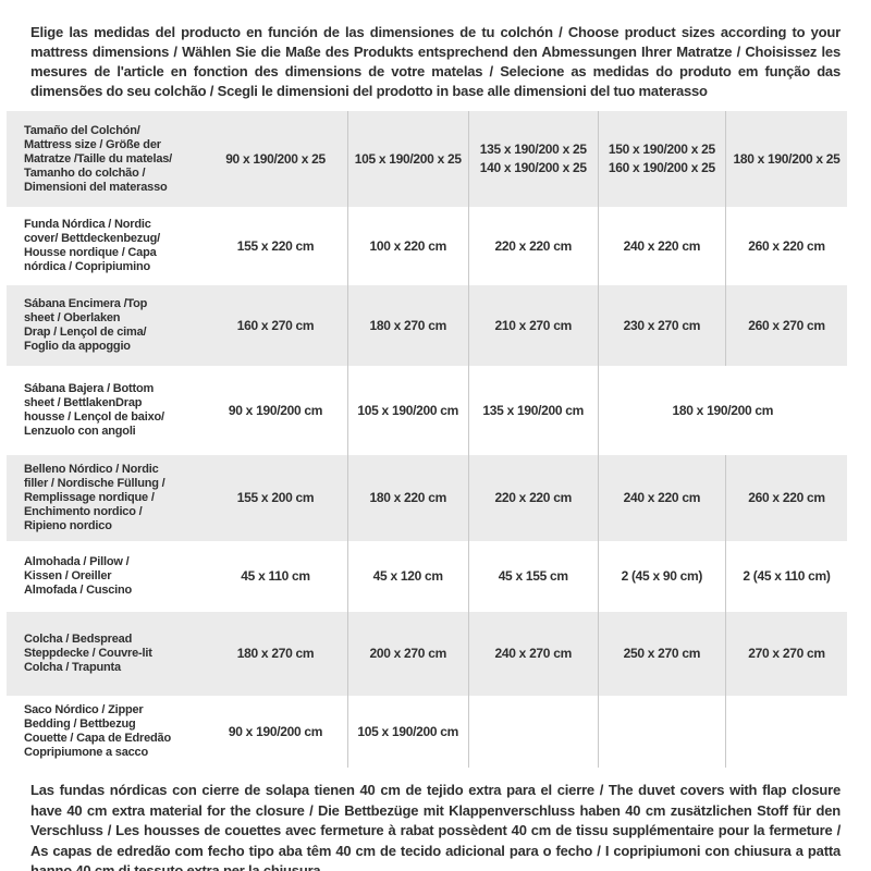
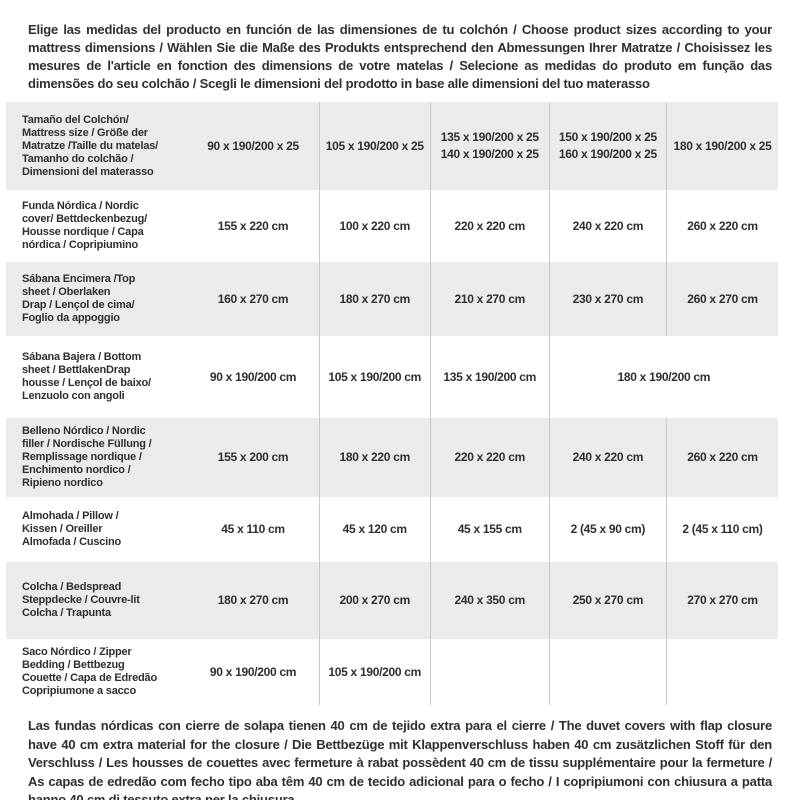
  Elige las medidas del producto en función de las dimensiones de tu colchón / Choose product sizes according to your mattress dimensions / Wählen Sie die Maße des Produkts entsprechend den Abmessungen Ihrer Matratze / Choisissez les mesures de l'article en fonction des dimensions de votre matelas / Selecione as medidas do produto em função das dimensões do seu colchão / Scegli le dimensioni del prodotto in base alle dimensioni del tuo materasso
  Tamaño del Colchón/
  Mattress size / Größe der
  Matratze /Taille du matelas/
  Tamanho do colchão /
  Dimensioni del materasso
  90 x 190/200 x 25
  105 x 190/200 x 25
  135 x 190/200 x 25
  140 x 190/200 x 25
  150 x 190/200 x 25
  160 x 190/200 x 25
  180 x 190/200 x 25
  Funda Nórdica / Nordic
  cover/ Bettdeckenbezug/
  Housse nordique / Capa
  nórdica / Copripiumino
  155 x 220 cm
  100 x 220 cm
  220 x 220 cm
  240 x 220 cm
  260 x 220 cm
  Sábana Encimera /Top
  sheet / Oberlaken
  Drap / Lençol de cima/
  Foglio da appoggio
  160 x 270 cm
  180 x 270 cm
  210 x 270 cm
  230 x 270 cm
  260 x 270 cm
  Sábana Bajera / Bottom
  sheet / BettlakenDrap
  housse / Lençol de baixo/
  Lenzuolo con angoli
  90 x 190/200 cm
  105 x 190/200 cm
  135 x 190/200 cm
  180 x 190/200 cm
  Belleno Nórdico / Nordic
  filler / Nordische Füllung /
  Remplissage nordique /
  Enchimento nordico /
  Ripieno nordico
  155 x 200 cm
  180 x 220 cm
  220 x 220 cm
  240 x 220 cm
  260 x 220 cm
  Almohada / Pillow /
  Kissen / Oreiller
  Almofada / Cuscino
  45 x 110 cm
  45 x 120 cm
  45 x 155 cm
  2 (45 x 90 cm)
  2 (45 x 110 cm)
  Colcha / Bedspread
  Steppdecke / Couvre-lit
  Colcha / Trapunta
  180 x 270 cm
  200 x 270 cm
- 240 x 270 cm
+ 240 x 350 cm
  250 x 270 cm
  270 x 270 cm
  Saco Nórdico / Zipper
  Bedding / Bettbezug
  Couette / Capa de Edredão
  Copripiumone a sacco
  90 x 190/200 cm
  105 x 190/200 cm
  Las fundas nórdicas con cierre de solapa tienen 40 cm de tejido extra para el cierre / The duvet covers with flap closure have 40 cm extra material for the closure / Die Bettbezüge mit Klappenverschluss haben 40 cm zusätzlichen Stoff für den Verschluss / Les housses de couettes avec fermeture à rabat possèdent 40 cm de tissu supplémentaire pour la fermeture / As capas de edredão com fecho tipo aba têm 40 cm de tecido adicional para o fecho / I copripiumoni con chiusura a patta
